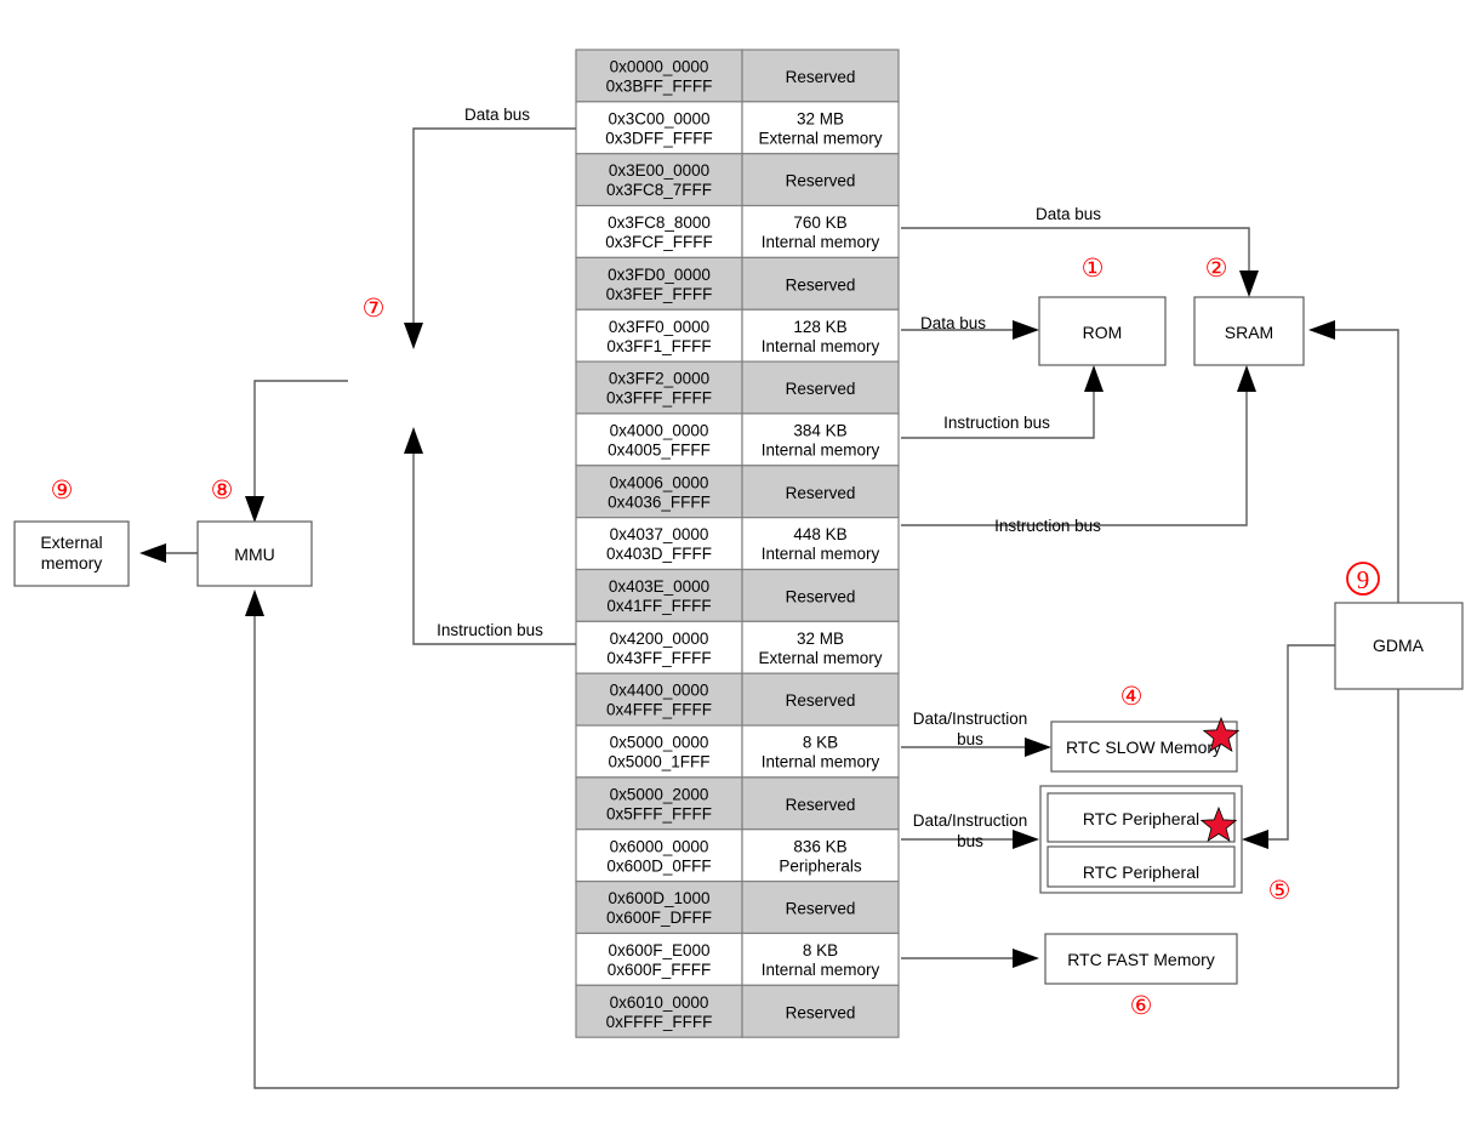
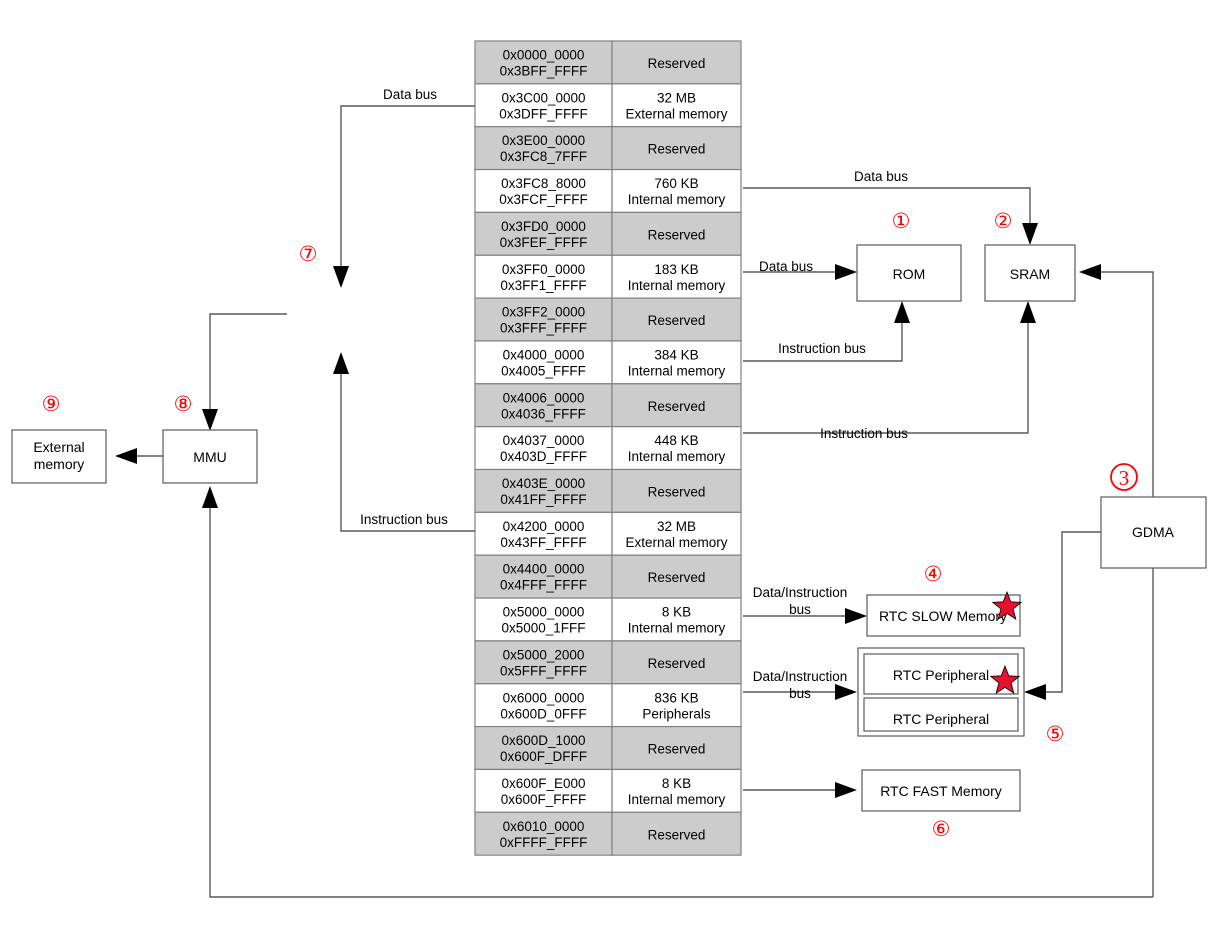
  0x0000_0000
  0x3BFF_FFFF
  Reserved
  0x3C00_0000
  0x3DFF_FFFF
  32 MB
  External memory
  0x3E00_0000
  0x3FC8_7FFF
  Reserved
  0x3FC8_8000
  0x3FCF_FFFF
  760 KB
  Internal memory
  0x3FD0_0000
  0x3FEF_FFFF
  Reserved
  0x3FF0_0000
  0x3FF1_FFFF
- 128 KB
+ 183 KB
  Internal memory
  0x3FF2_0000
  0x3FFF_FFFF
  Reserved
  0x4000_0000
  0x4005_FFFF
  384 KB
  Internal memory
  0x4006_0000
  0x4036_FFFF
  Reserved
  0x4037_0000
  0x403D_FFFF
  448 KB
  Internal memory
  0x403E_0000
  0x41FF_FFFF
  Reserved
  0x4200_0000
  0x43FF_FFFF
  32 MB
  External memory
  0x4400_0000
  0x4FFF_FFFF
  Reserved
  0x5000_0000
  0x5000_1FFF
  8 KB
  Internal memory
  0x5000_2000
  0x5FFF_FFFF
  Reserved
  0x6000_0000
  0x600D_0FFF
  836 KB
  Peripherals
  0x600D_1000
  0x600F_DFFF
  Reserved
  0x600F_E000
  0x600F_FFFF
  8 KB
  Internal memory
  0x6010_0000
  0xFFFF_FFFF
  Reserved
  MMU
  External
  memory
  ROM
  SRAM
  GDMA
  RTC SLOW Memor
  RTC Peripheral
  RTC Peripheral
  RTC FAST Memory
  Data bus
  Instruction bus
  Data bus
  Data bus
  Instruction bus
  Instruction bus
  Data/Instruction
  bus
  Data/Instruction
  bus
  ①
  ②
- 9
+ 3
  ④
  ⑤
  ⑥
  ⑦
  ⑧
  ⑨
